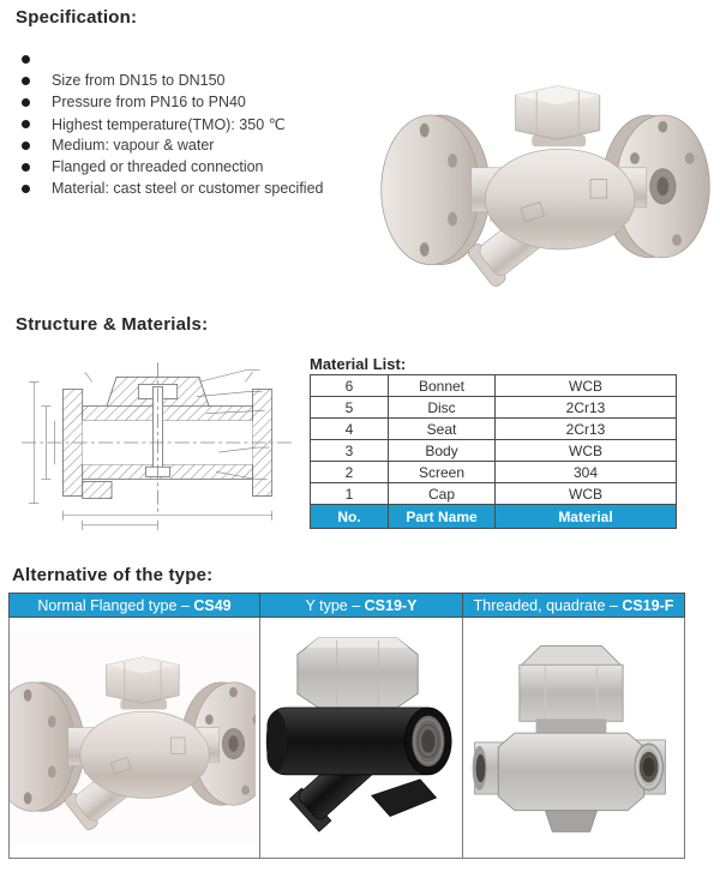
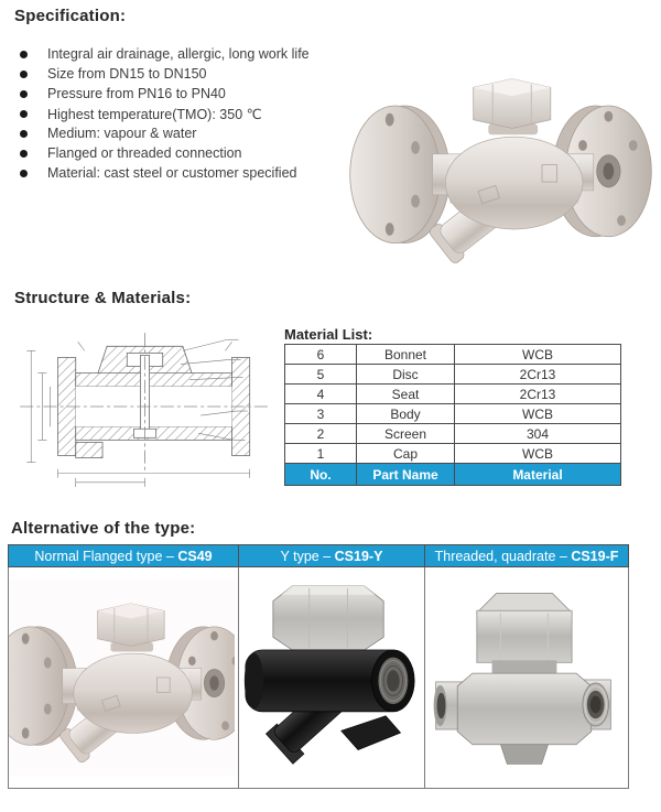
  Specification:
+ Integral air drainage, allergic, long work life
  Size from DN15 to DN150
  Pressure from PN16 to PN40
  Highest temperature(TMO): 350 ℃
  Medium: vapour & water
  Flanged or threaded connection
  Material: cast steel or customer specified
  Structure & Materials:
  Material List:
  6	Bonnet	WCB
  5	Disc	2Cr13
  4	Seat	2Cr13
  3	Body	WCB
  2	Screen	304
  1	Cap	WCB
  No.	Part Name	Material
  Alternative of the type:
  Normal Flanged type – CS49	Y type – CS19-Y	Threaded, quadrate – CS19-F
